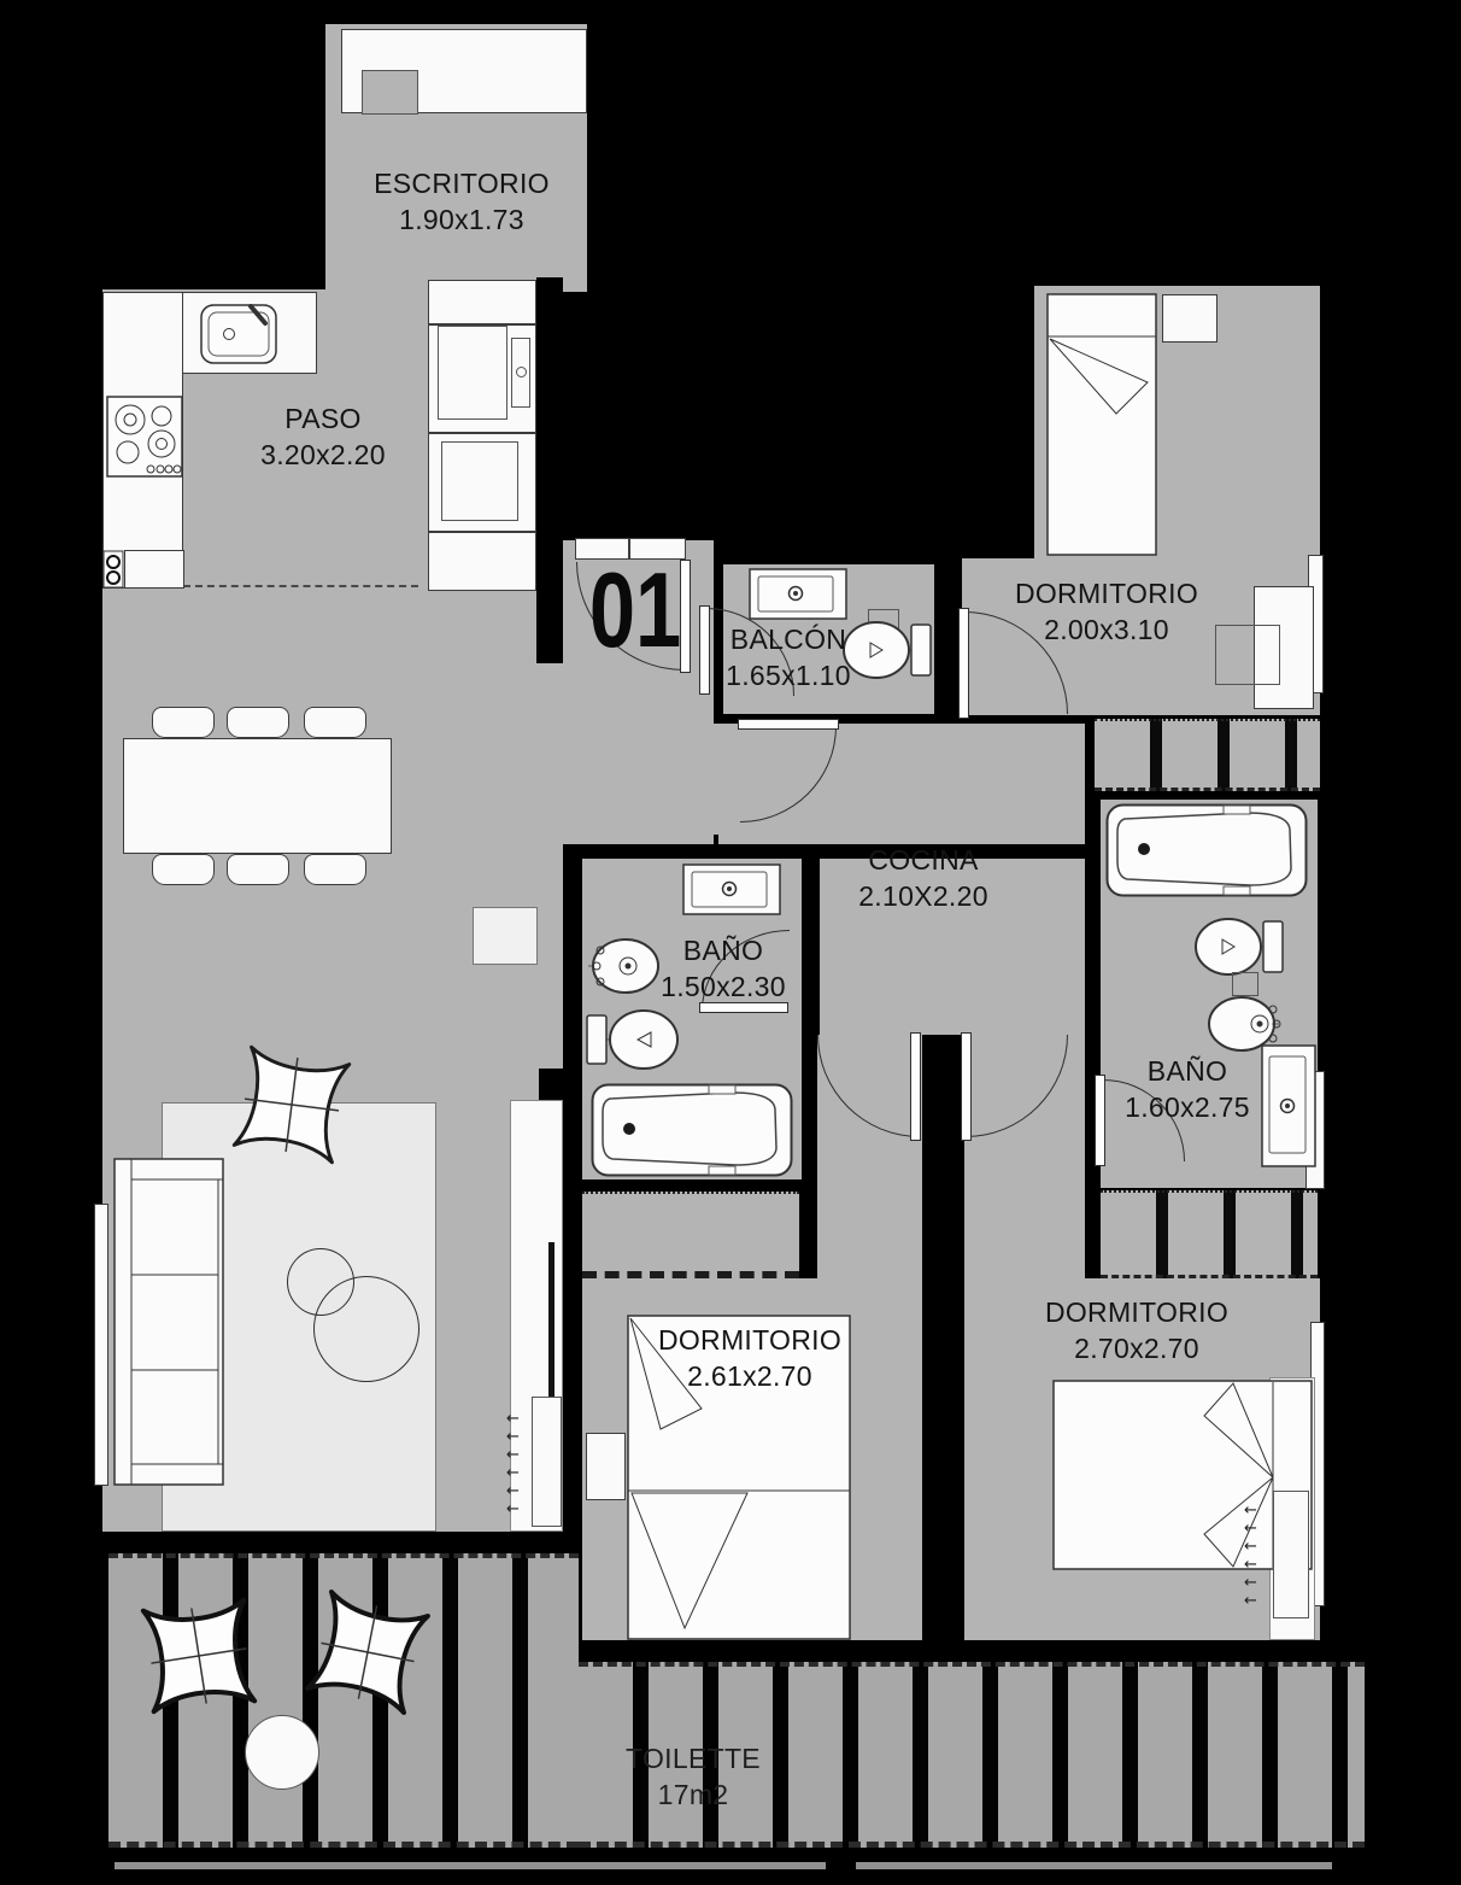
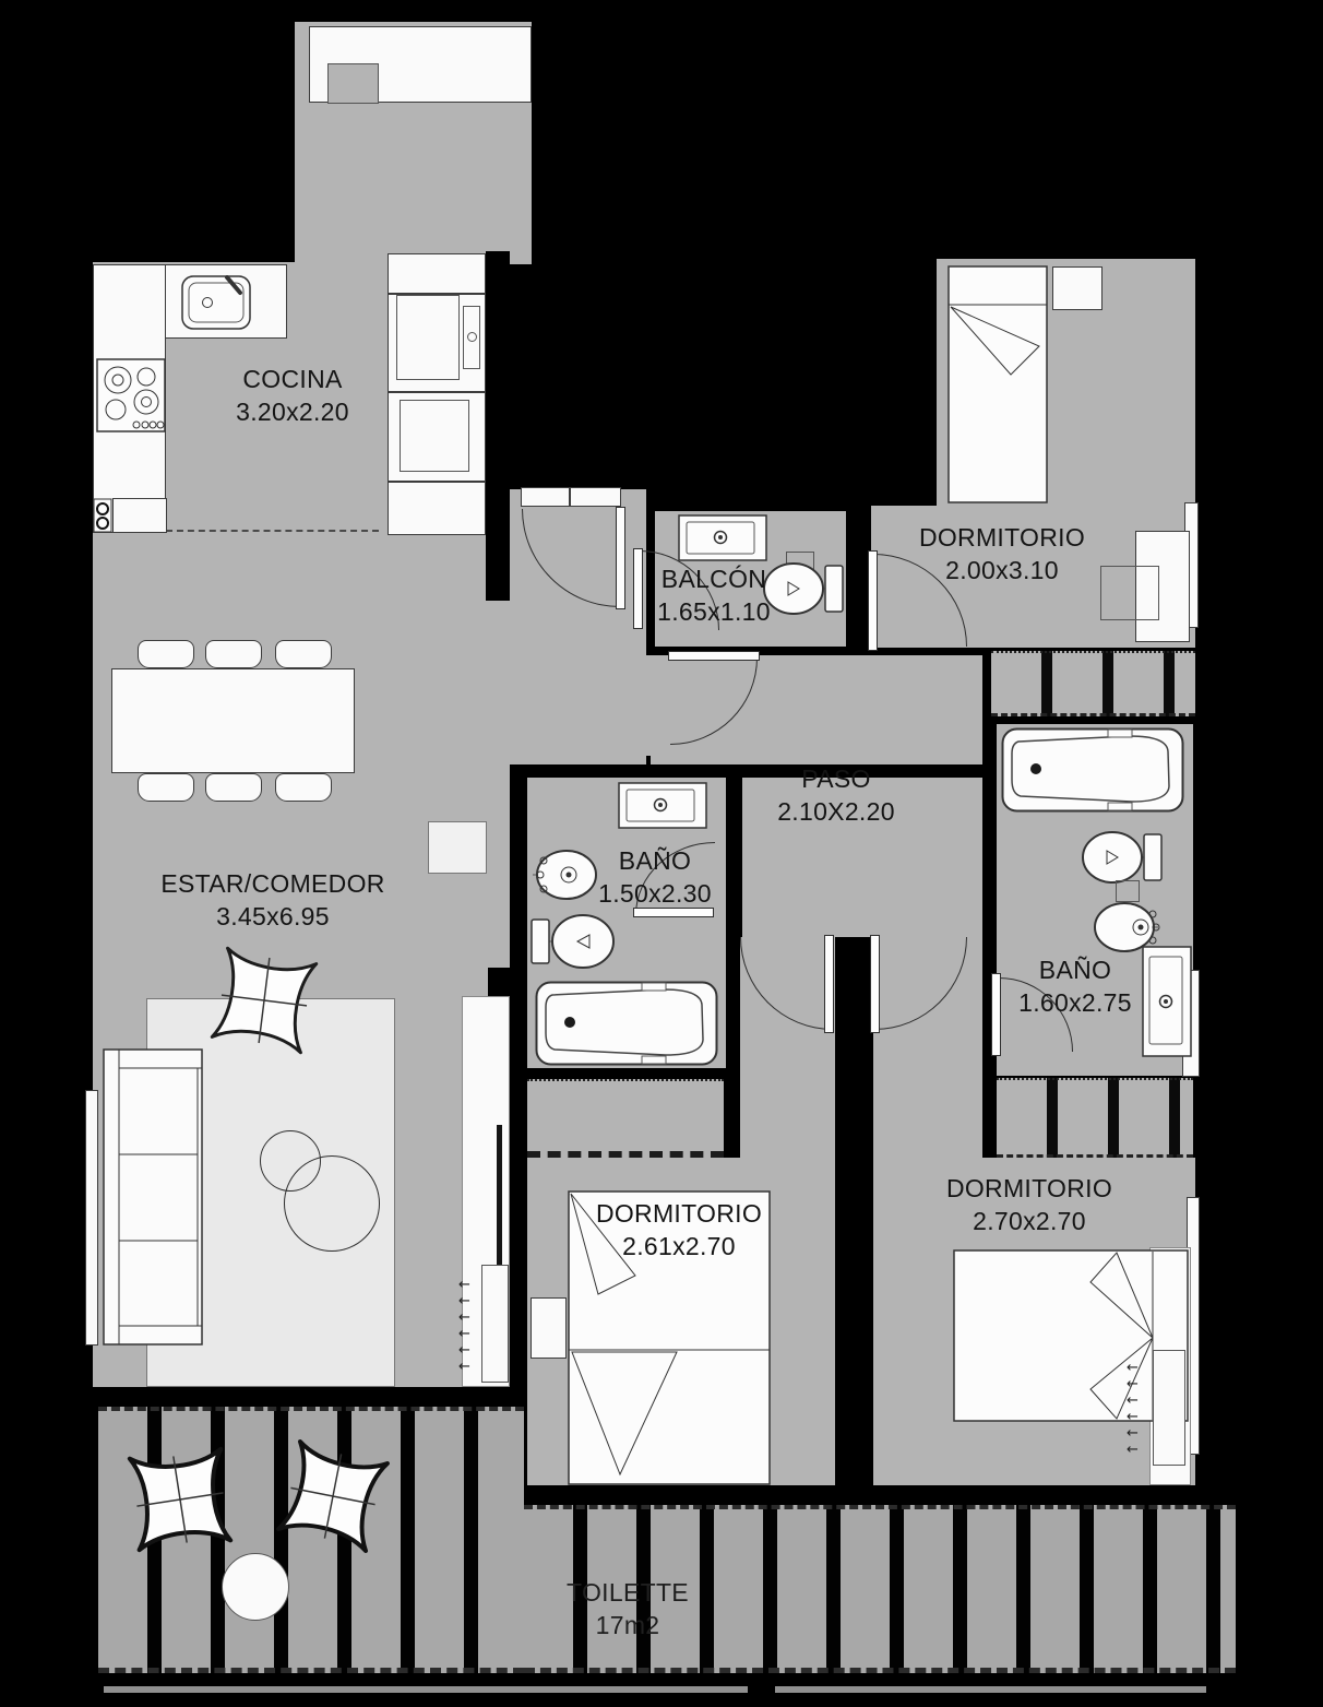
  ←
  ←
  ←
  ←
  ←
  ←
  ←
  ←
  ←
  ←
  ←
  ←
- 01
- ESCRITORIO
- 1.90x1.73
- PASO
+ COCINA
  3.20x2.20
  BALCÓN
  1.65x1.10
  DORMITORIO
  2.00x3.10
- COCINA
+ PASO
  2.10X2.20
+ ESTAR/COMEDOR
+ 3.45x6.95
  BAÑO
  1.50x2.30
  BAÑO
  1.60x2.75
  DORMITORIO
  2.61x2.70
  DORMITORIO
  2.70x2.70
  TOILETTE
  17m2
